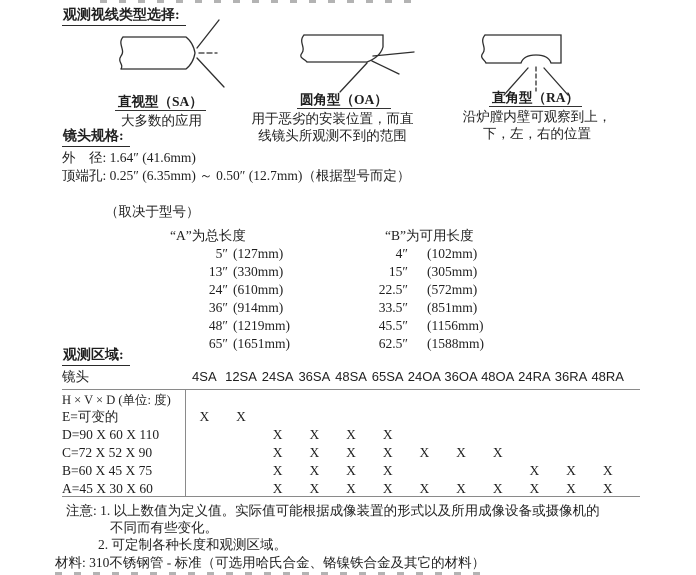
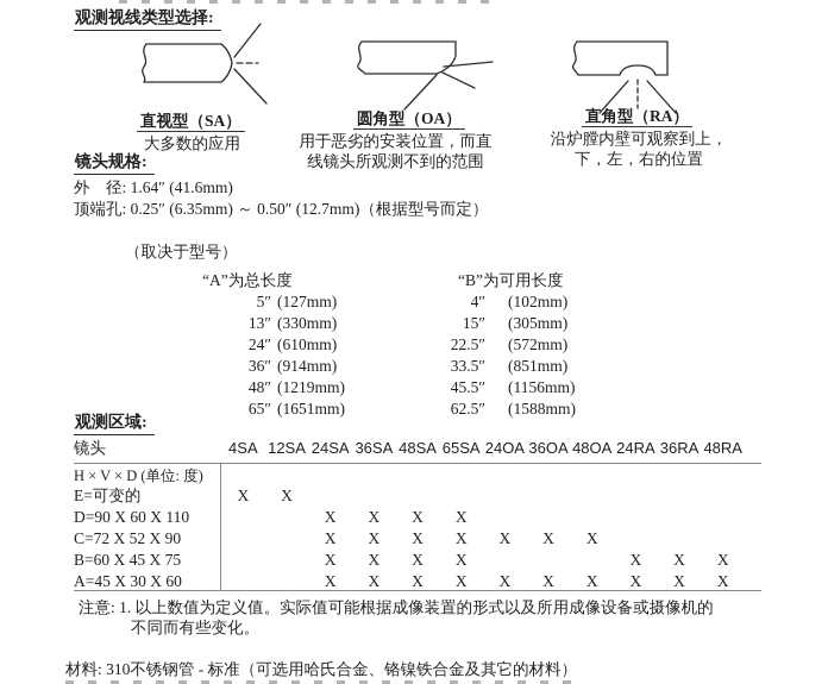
  观测视线类型选择:
  直视型（SA）
  圆角型（OA）
  直角型（RA）
  大多数的应用
  用于恶劣的安装位置，而直
  线镜头所观测不到的范围
  沿炉膛内壁可观察到上，
  下，左，右的位置
  镜头规格:
  外 径: 1.64″ (41.6mm)
  顶端孔: 0.25″ (6.35mm) ～ 0.50″ (12.7mm)（根据型号而定）
  （取决于型号）
  “A”为总长度
  “B”为可用长度
  5″
  (127mm)
  4″
  (102mm)
  13″
  (330mm)
  15″
  (305mm)
  24″
  (610mm)
  22.5″
  (572mm)
  36″
  (914mm)
  33.5″
  (851mm)
  48″
  (1219mm)
  45.5″
  (1156mm)
  65″
  (1651mm)
  62.5″
  (1588mm)
  观测区域:
  镜头
  4SA
  12SA
  24SA
  36SA
  48SA
  65SA
  24OA
  36OA
  48OA
  24RA
  36RA
  48RA
  H × V × D (单位: 度)
  E=可变的
  X
  X
  D=90 X 60 X 110
  X
  X
  X
  X
  C=72 X 52 X 90
  X
  X
  X
  X
  X
  X
  X
  B=60 X 45 X 75
  X
  X
  X
  X
  X
  X
  X
  A=45 X 30 X 60
  X
  X
  X
  X
  X
  X
  X
  X
  X
  X
  注意: 1. 以上数值为定义值。实际值可能根据成像装置的形式以及所用成像设备或摄像机的
  不同而有些变化。
- 2. 可定制各种长度和观测区域。
  材料: 310不锈钢管 - 标准（可选用哈氏合金、铬镍铁合金及其它的材料）
